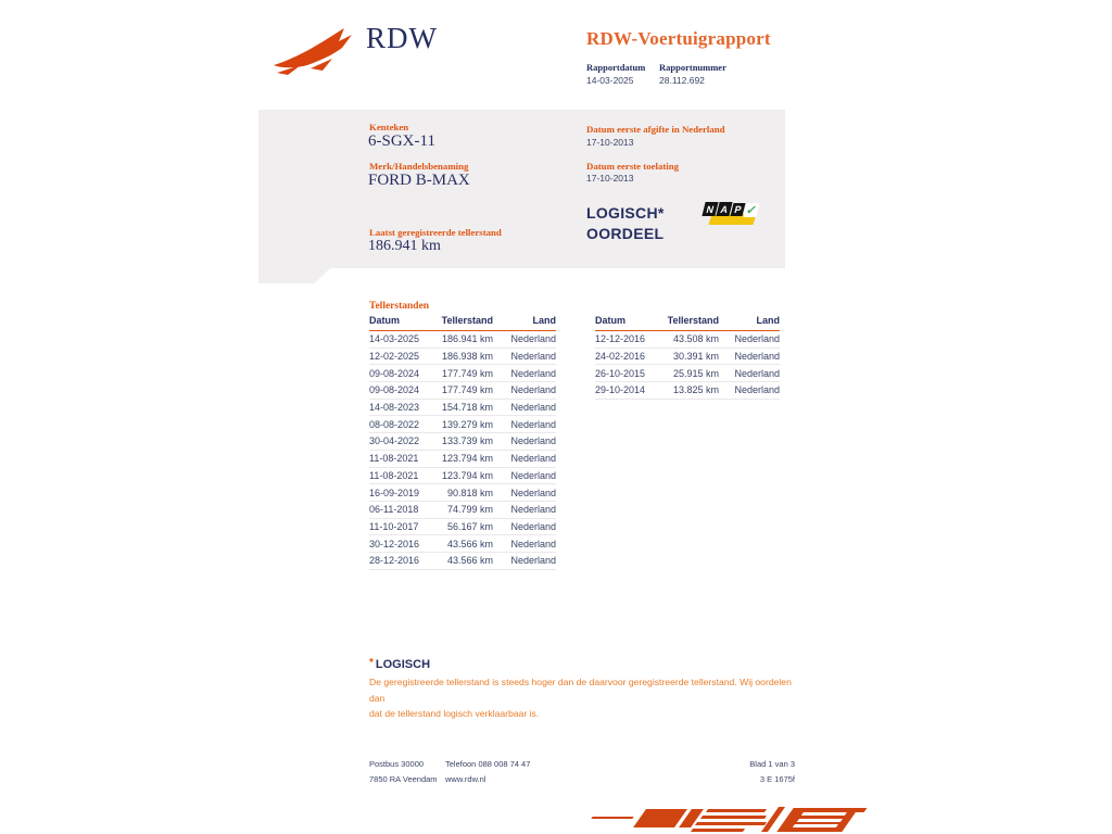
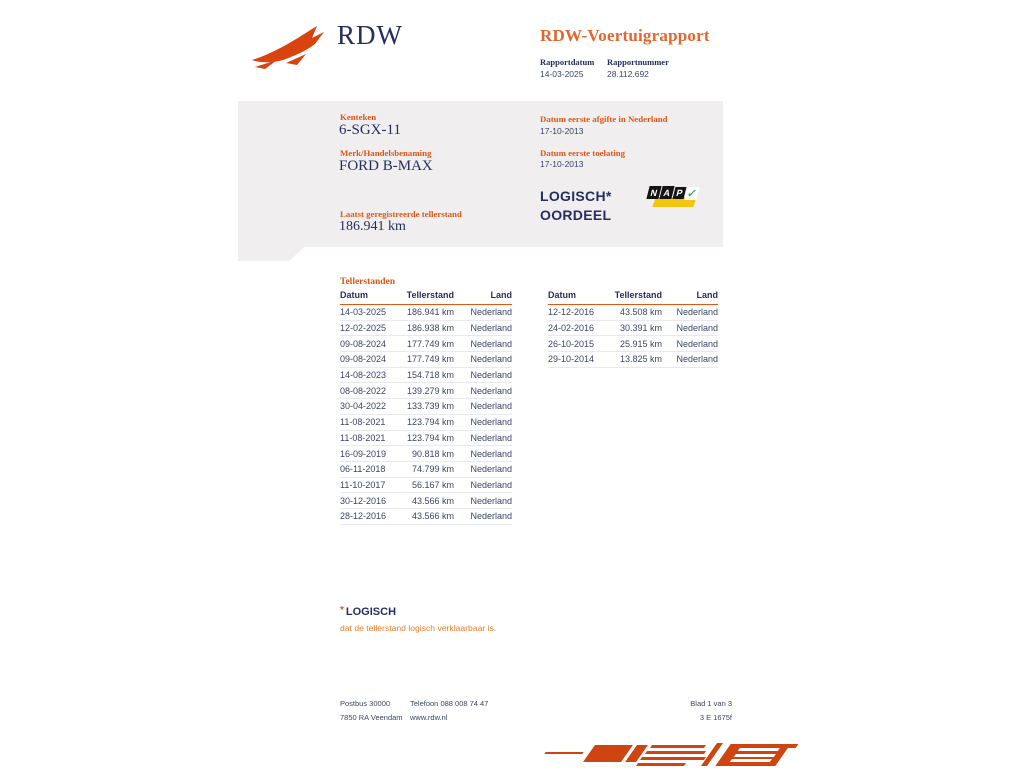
  RDW
  RDW-Voertuigrapport
  Rapportdatum
  Rapportnummer
  14-03-2025
  28.112.692
  Kenteken
  6-SGX-11
  Merk/Handelsbenaming
  FORD B-MAX
  Laatst geregistreerde tellerstand
  186.941 km
  Datum eerste afgifte in Nederland
  17-10-2013
  Datum eerste toelating
  17-10-2013
  LOGISCH*
  OORDEEL
  Tellerstanden
  Datum
  Tellerstand
  Land
  14-03-2025
  186.941 km
  Nederland
  12-02-2025
  186.938 km
  Nederland
  09-08-2024
  177.749 km
  Nederland
  09-08-2024
  177.749 km
  Nederland
  14-08-2023
  154.718 km
  Nederland
  08-08-2022
  139.279 km
  Nederland
  30-04-2022
  133.739 km
  Nederland
  11-08-2021
  123.794 km
  Nederland
  11-08-2021
  123.794 km
  Nederland
  16-09-2019
  90.818 km
  Nederland
  06-11-2018
  74.799 km
  Nederland
  11-10-2017
  56.167 km
  Nederland
  30-12-2016
  43.566 km
  Nederland
  28-12-2016
  43.566 km
  Nederland
  Datum
  Tellerstand
  Land
  12-12-2016
  43.508 km
  Nederland
  24-02-2016
  30.391 km
  Nederland
  26-10-2015
  25.915 km
  Nederland
  29-10-2014
  13.825 km
  Nederland
  * LOGISCH
- De geregistreerde tellerstand is steeds hoger dan de daarvoor geregistreerde tellerstand. Wij oordelen dan
  dat de tellerstand logisch verklaarbaar is.
  Postbus 30000
  7850 RA Veendam
  Telefoon 088 008 74 47
  www.rdw.nl
  Blad 1 van 3
  3 E 1675f
